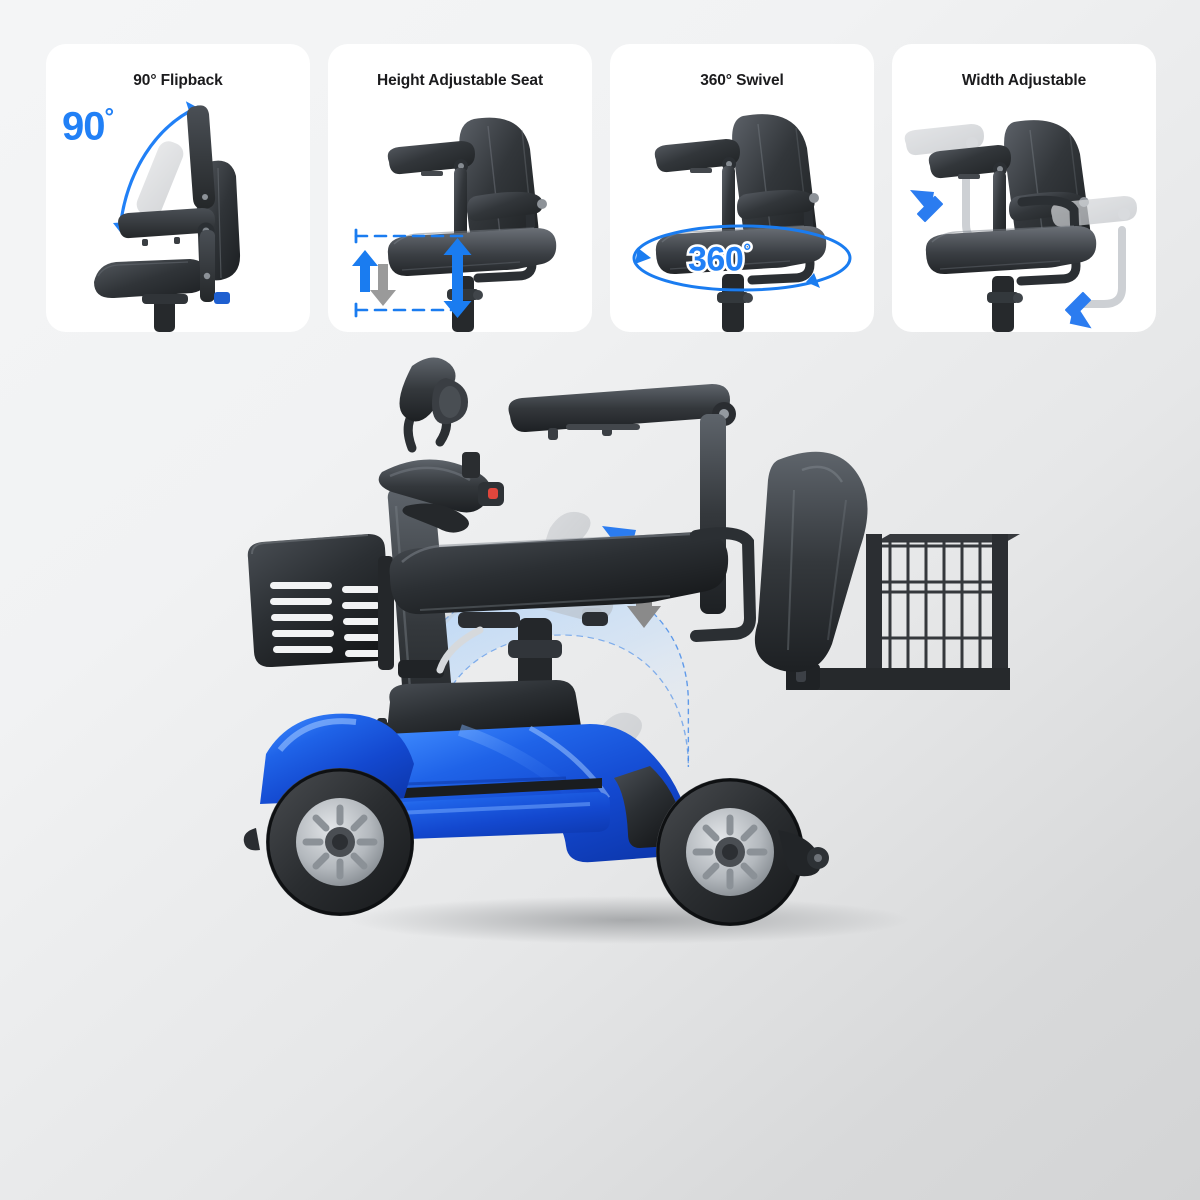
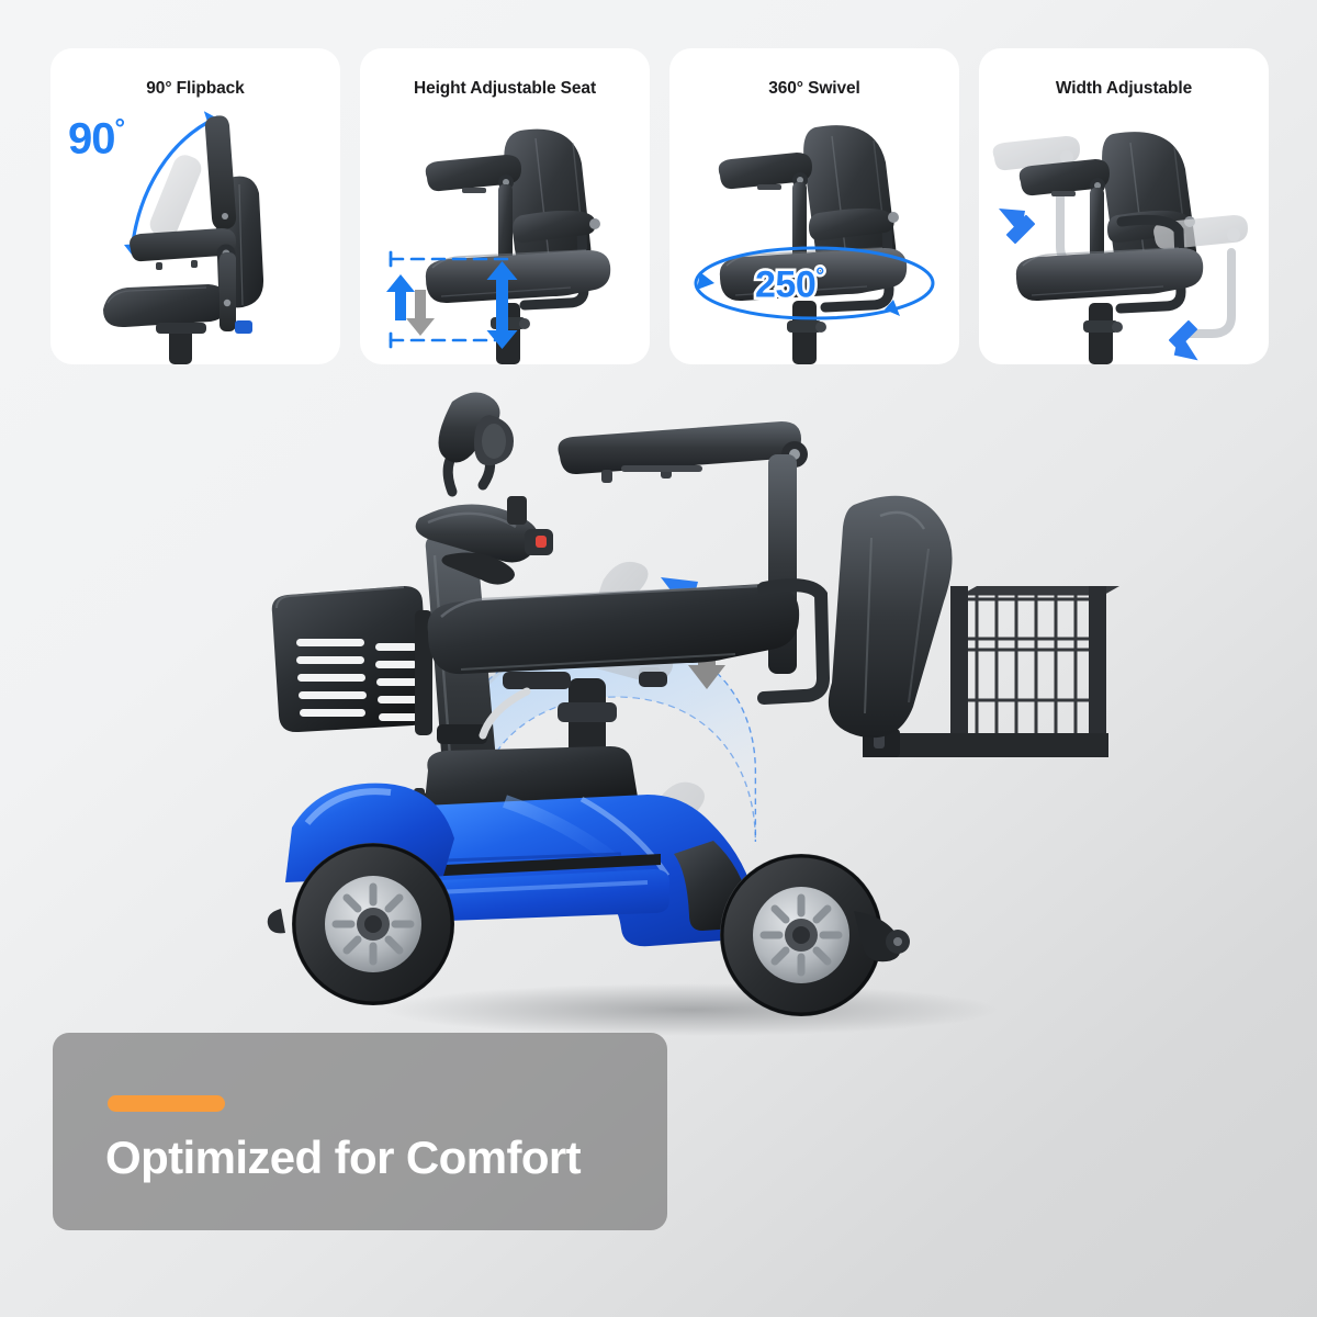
  90° Flipback
  90°
  Height Adjustable Seat
  360° Swivel
- 360°
+ 250°
  Width Adjustable
+ Optimized for Comfort
